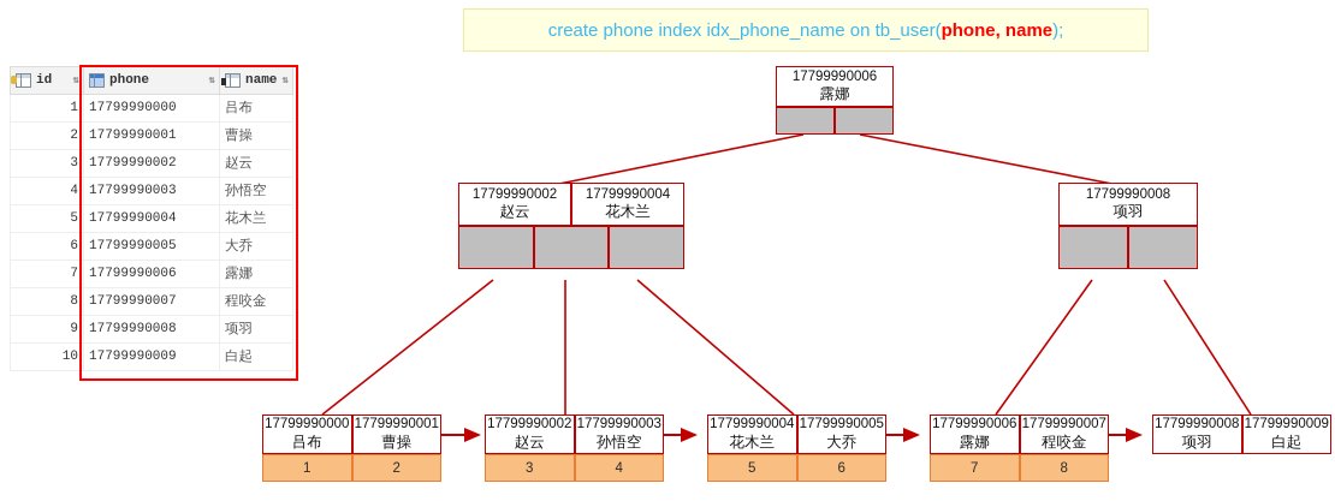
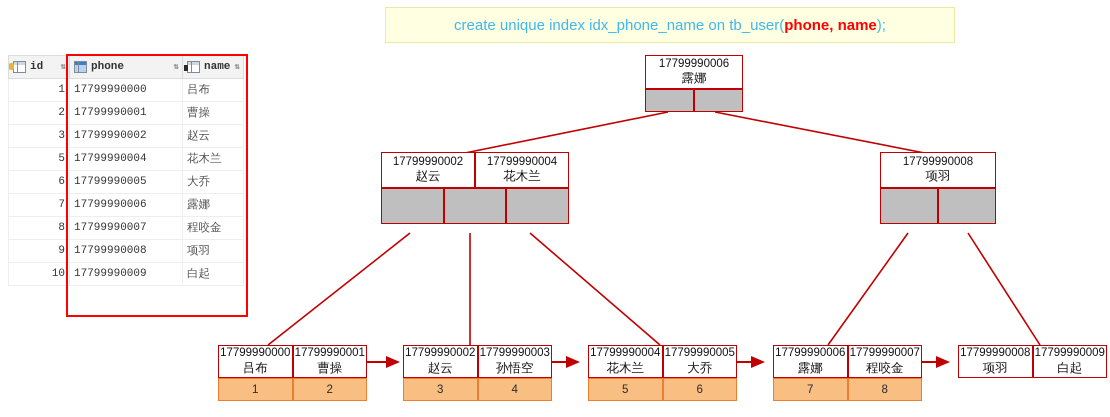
- create phone index idx_phone_name on tb_user(
+ create unique index idx_phone_name on tb_user(
  phone, name
  );
  id ⇅	phone ⇅	name ⇅
  1	17799990000	吕布
  2	17799990001	曹操
  3	17799990002	赵云
- 4	17799990003	孙悟空
  5	17799990004	花木兰
  6	17799990005	大乔
  7	17799990006	露娜
  8	17799990007	程咬金
  9	17799990008	项羽
  10	17799990009	白起
  17799990006
  露娜
  17799990002
  赵云
  17799990004
  花木兰
  17799990008
  项羽
  17799990000
  吕布
  17799990001
  曹操
  1
  2
  17799990002
  赵云
  17799990003
  孙悟空
  3
  4
  17799990004
  花木兰
  17799990005
  大乔
  5
  6
  17799990006
  露娜
  17799990007
  程咬金
  7
  8
  17799990008
  项羽
  17799990009
  白起
